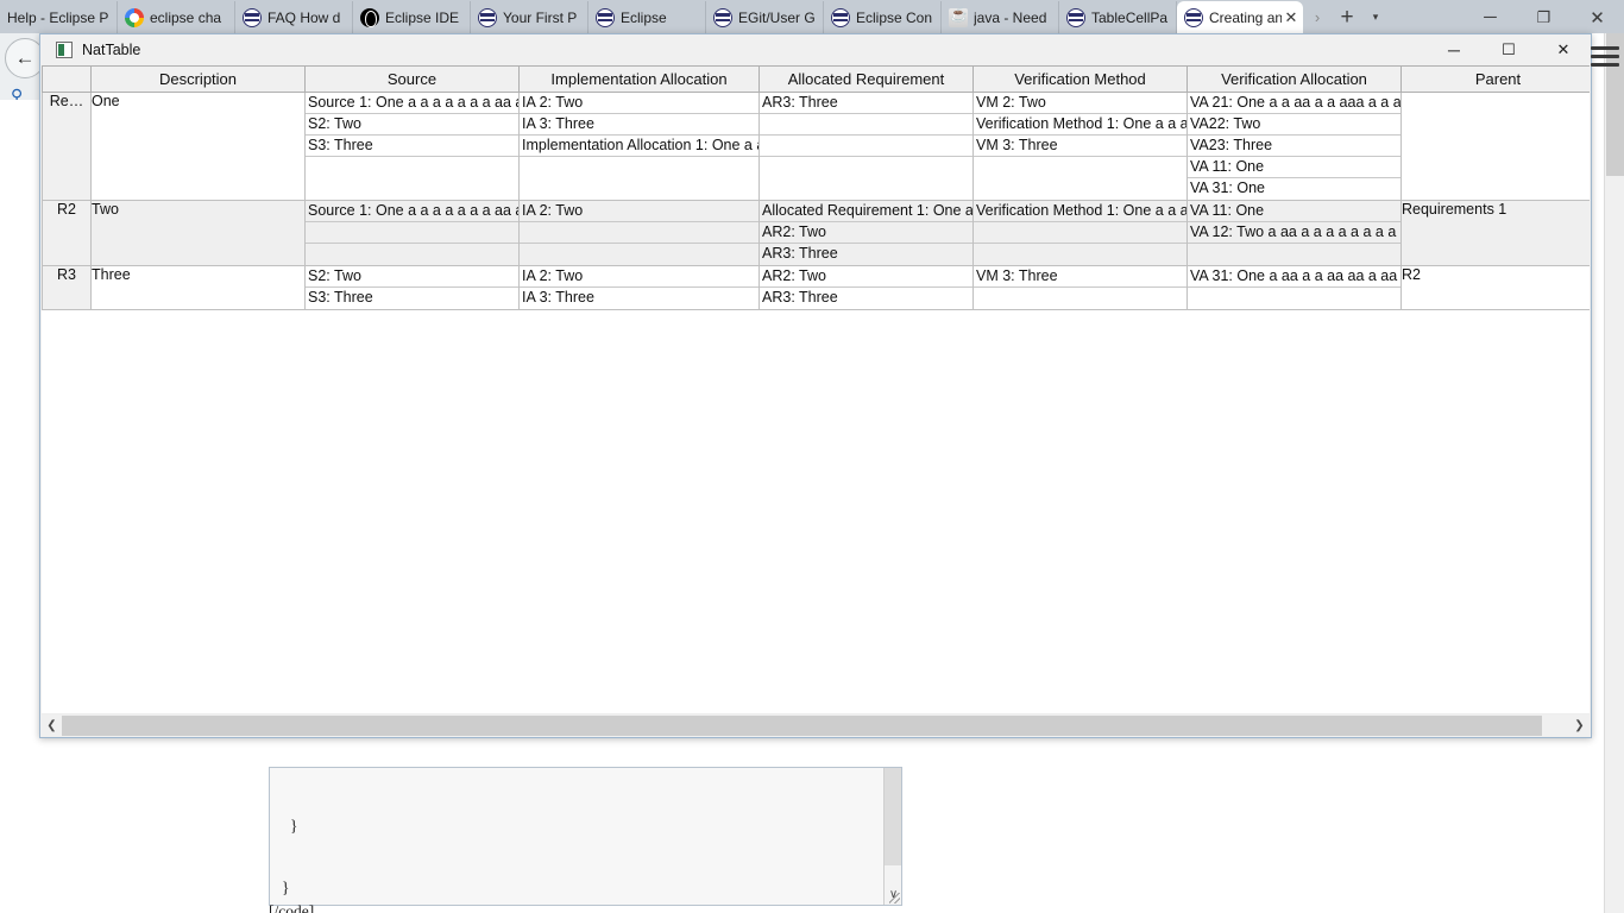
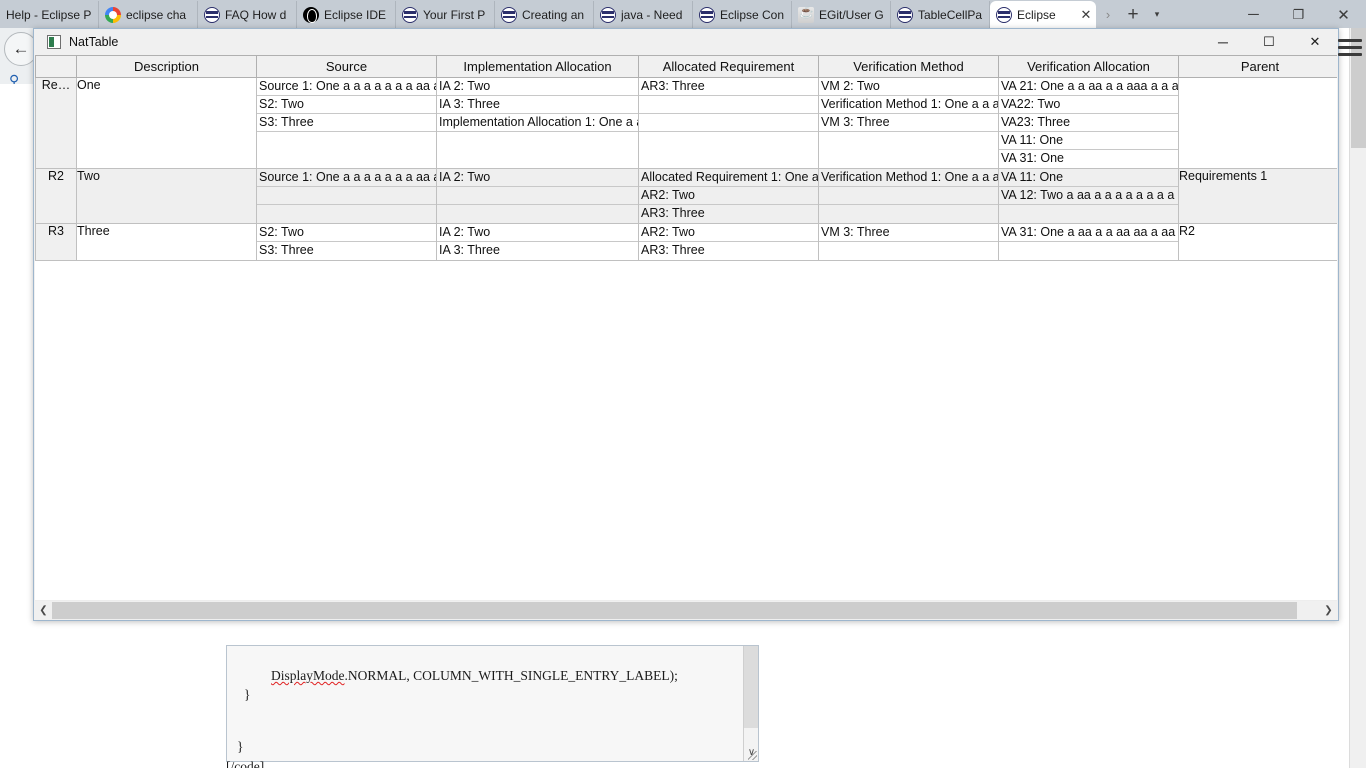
  Help - Eclipse P
  eclipse cha
  FAQ How d
  Eclipse IDE
  Your First P
- Eclipse
+ Creating an
- EGit/User G
+ java - Need
  Eclipse Con
- java - Need
+ EGit/User G
  TableCellPa
- Creating an
+ Eclipse
  ✕
  ›
  +
  ▾
  ─
  ❐
  ✕
  ←
  ⚲
+ DisplayMode.NORMAL, COLUMN_WITH_SINGLE_ENTRY_LABEL);
  }
  }
  [/code]
  NatTable
  ─
  ☐
  ✕
  	Description	Source	Implementation Allocation	Allocated Requirement	Verification Method	Verification Allocation	Parent
  Re…	One	Source 1: One a a a a a a a aaS2: TwoS3: Three	IA 2: TwoIA 3: ThreeImplementation Allocation 1: One a	AR3: Three	VM 2: TwoVerification Method 1: One a a aVM 3: Three	VA 21: One a a aa a a aaa a a aVA22: TwoVA23: ThreeVA 11: OneVA 31: One
  R2	Two	Source 1: One a a a a a a a aa	IA 2: Two	Allocated Requirement 1: One aAR2: TwoAR3: Three	Verification Method 1: One a a a	VA 11: OneVA 12: Two a aa a a a a a a a a	Requirements 1
  R3	Three	S2: TwoS3: Three	IA 2: TwoIA 3: Three	AR2: TwoAR3: Three	VM 3: Three	VA 31: One a aa a a aa aa a aa	R2
  ❮
  ❯
